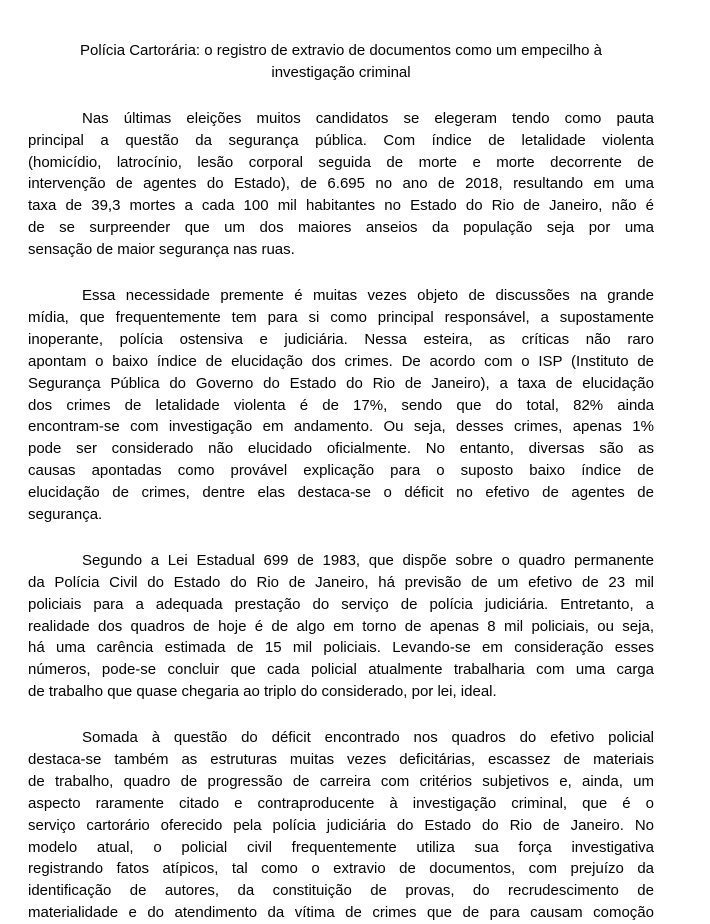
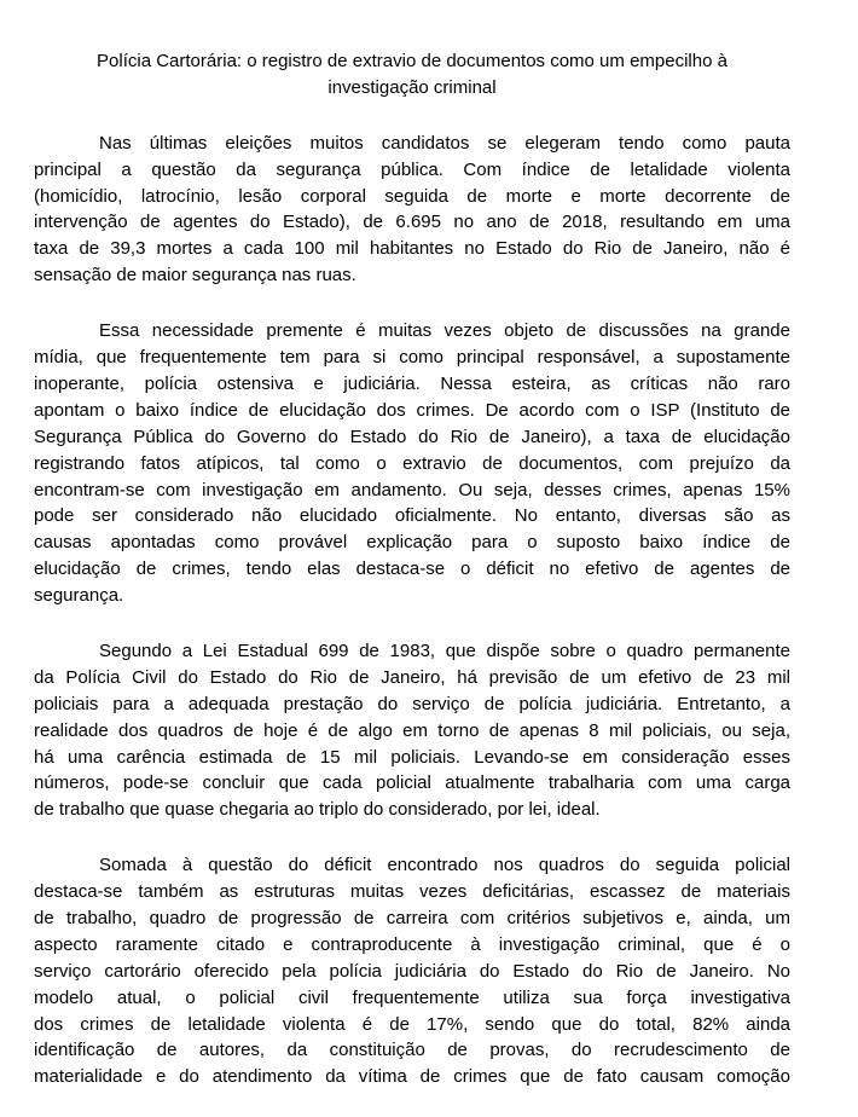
  Polícia Cartorária: o registro de extravio de documentos como um empecilho à
  investigação criminal
  Nas últimas eleições muitos candidatos se elegeram tendo como pauta
  principal a questão da segurança pública. Com índice de letalidade violenta
  (homicídio, latrocínio, lesão corporal seguida de morte e morte decorrente de
  intervenção de agentes do Estado), de 6.695 no ano de 2018, resultando em uma
  taxa de 39,3 mortes a cada 100 mil habitantes no Estado do Rio de Janeiro, não é
- de se surpreender que um dos maiores anseios da população seja por uma
  sensação de maior segurança nas ruas.
  Essa necessidade premente é muitas vezes objeto de discussões na grande
  mídia, que frequentemente tem para si como principal responsável, a supostamente
  inoperante, polícia ostensiva e judiciária. Nessa esteira, as críticas não raro
  apontam o baixo índice de elucidação dos crimes. De acordo com o ISP (Instituto de
  Segurança Pública do Governo do Estado do Rio de Janeiro), a taxa de elucidação
- dos crimes de letalidade violenta é de 17%, sendo que do total, 82% ainda
+ registrando fatos atípicos, tal como o extravio de documentos, com prejuízo da
- encontram-se com investigação em andamento. Ou seja, desses crimes, apenas 1%
+ encontram-se com investigação em andamento. Ou seja, desses crimes, apenas 15%
  pode ser considerado não elucidado oficialmente. No entanto, diversas são as
  causas apontadas como provável explicação para o suposto baixo índice de
- elucidação de crimes, dentre elas destaca-se o déficit no efetivo de agentes de
+ elucidação de crimes, tendo elas destaca-se o déficit no efetivo de agentes de
  segurança.
  Segundo a Lei Estadual 699 de 1983, que dispõe sobre o quadro permanente
  da Polícia Civil do Estado do Rio de Janeiro, há previsão de um efetivo de 23 mil
  policiais para a adequada prestação do serviço de polícia judiciária. Entretanto, a
  realidade dos quadros de hoje é de algo em torno de apenas 8 mil policiais, ou seja,
  há uma carência estimada de 15 mil policiais. Levando-se em consideração esses
  números, pode-se concluir que cada policial atualmente trabalharia com uma carga
  de trabalho que quase chegaria ao triplo do considerado, por lei, ideal.
- Somada à questão do déficit encontrado nos quadros do efetivo policial
+ Somada à questão do déficit encontrado nos quadros do seguida policial
  destaca-se também as estruturas muitas vezes deficitárias, escassez de materiais
  de trabalho, quadro de progressão de carreira com critérios subjetivos e, ainda, um
  aspecto raramente citado e contraproducente à investigação criminal, que é o
  serviço cartorário oferecido pela polícia judiciária do Estado do Rio de Janeiro. No
  modelo atual, o policial civil frequentemente utiliza sua força investigativa
- registrando fatos atípicos, tal como o extravio de documentos, com prejuízo da
+ dos crimes de letalidade violenta é de 17%, sendo que do total, 82% ainda
  identificação de autores, da constituição de provas, do recrudescimento de
- materialidade e do atendimento da vítima de crimes que de para causam comoção
+ materialidade e do atendimento da vítima de crimes que de fato causam comoção
